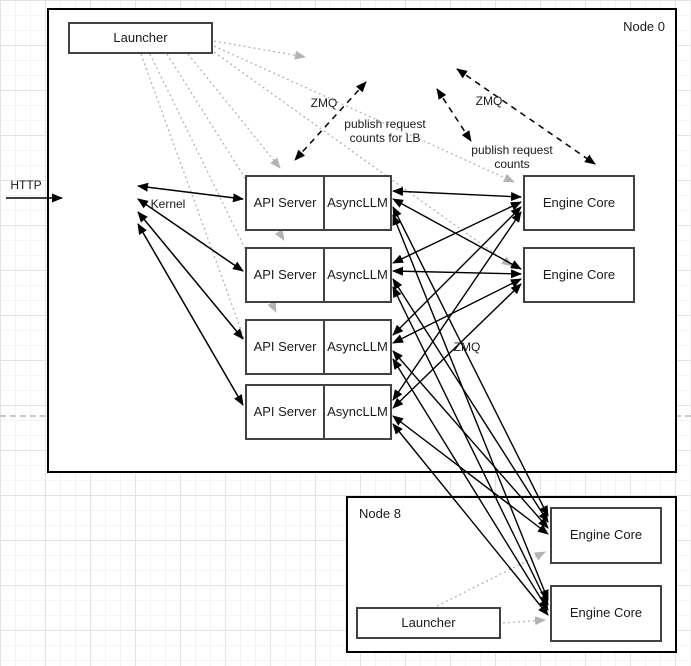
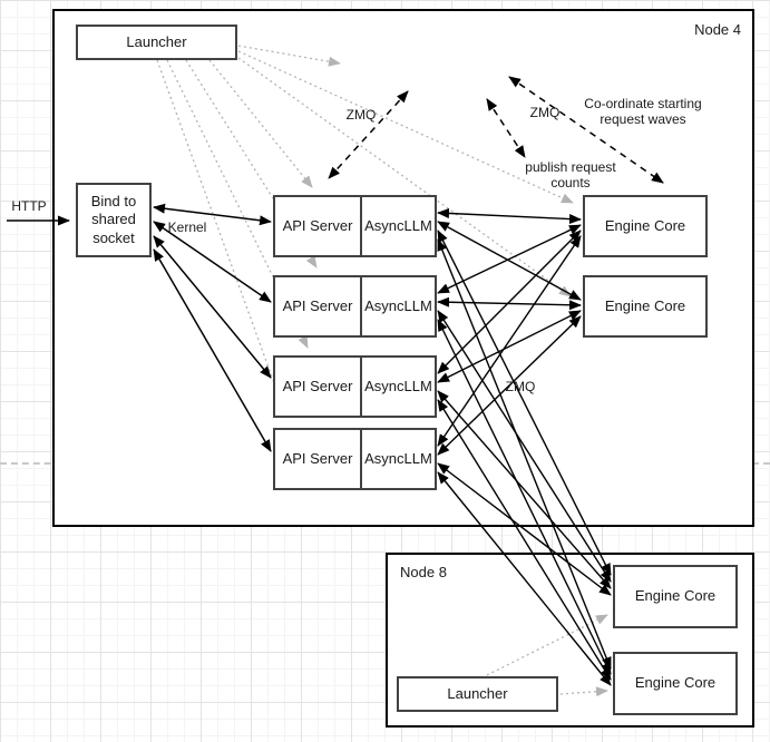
- Node 0
+ Node 4
  Node 8
  Launcher
+ Bind to shared socket
  API Server
  AsyncLLM
  API Server
  AsyncLLM
  API Server
  AsyncLLM
  API Server
  AsyncLLM
  Engine Core
  Engine Core
  Engine Core
  Engine Core
  Launcher
  HTTP
  Kernel
  ZMQ
  ZMQ
  ZMQ
- publish request counts for LB
  publish request counts
+ Co-ordinate starting request waves
